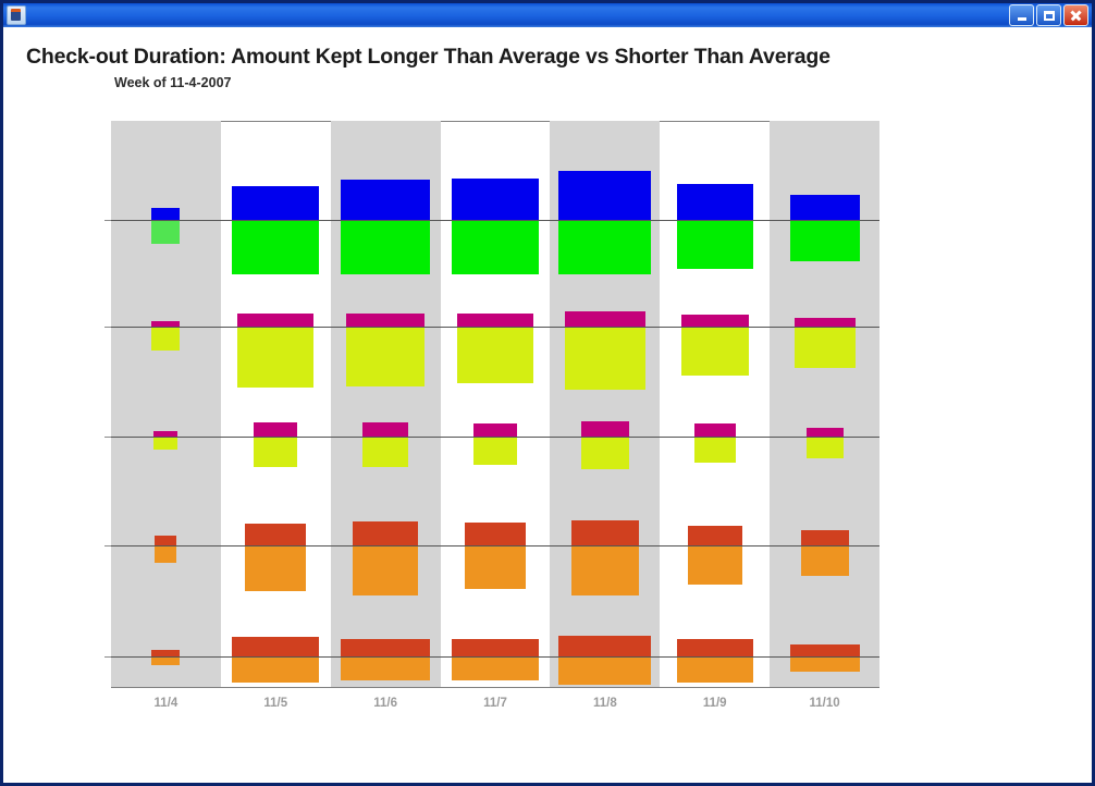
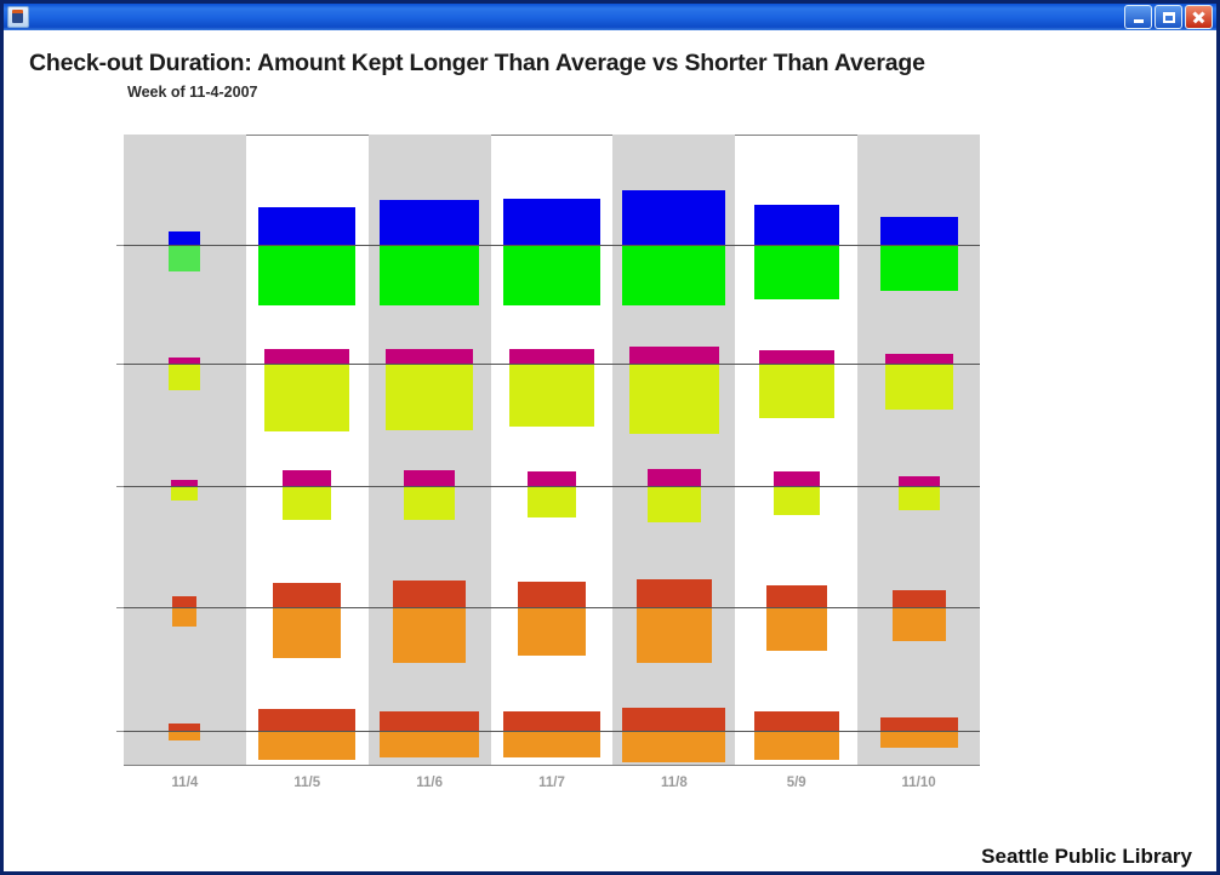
  Check-out Duration: Amount Kept Longer Than Average vs Shorter Than Average
  Week of 11-4-2007
  11/4
  11/5
  11/6
  11/7
  11/8
- 11/9
+ 5/9
  11/10
+ Seattle Public Library
